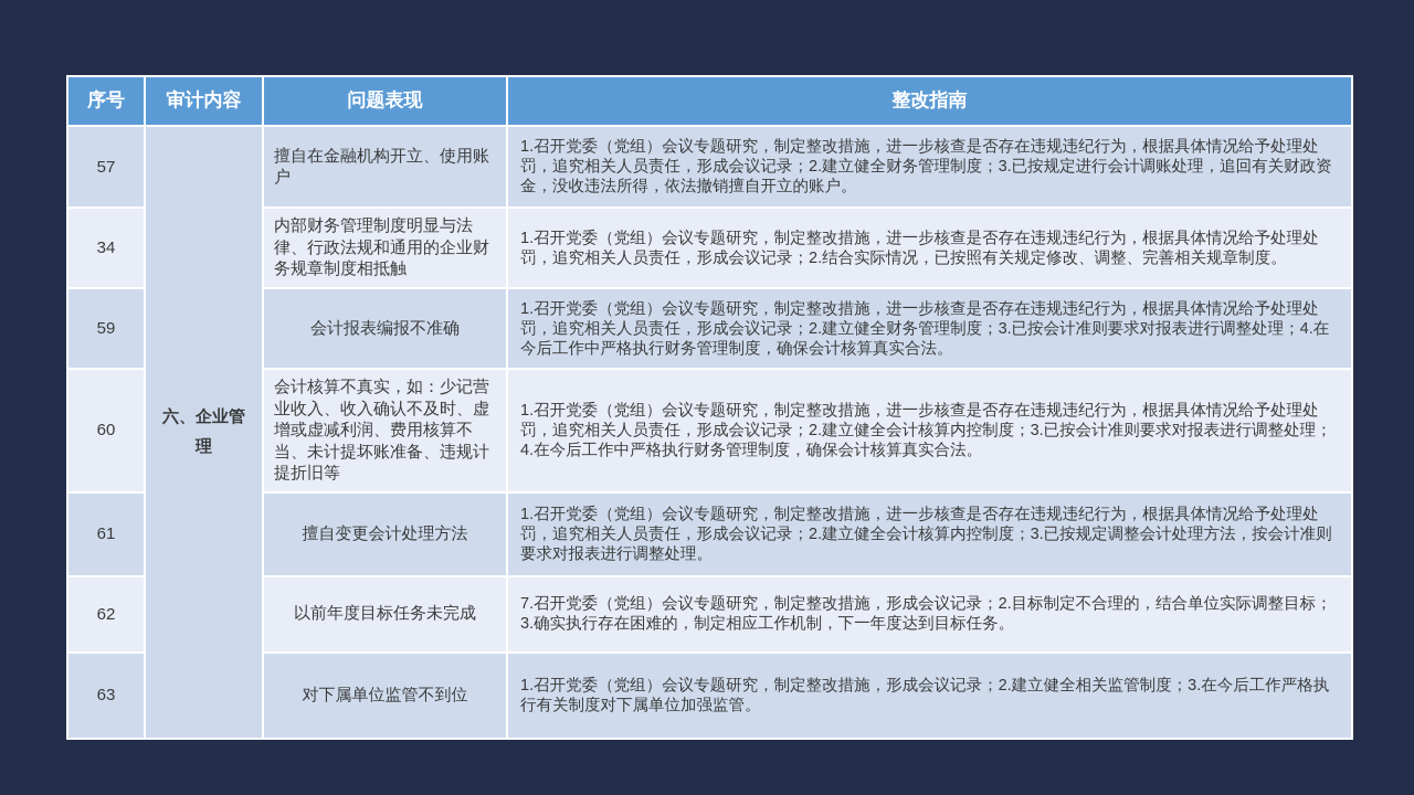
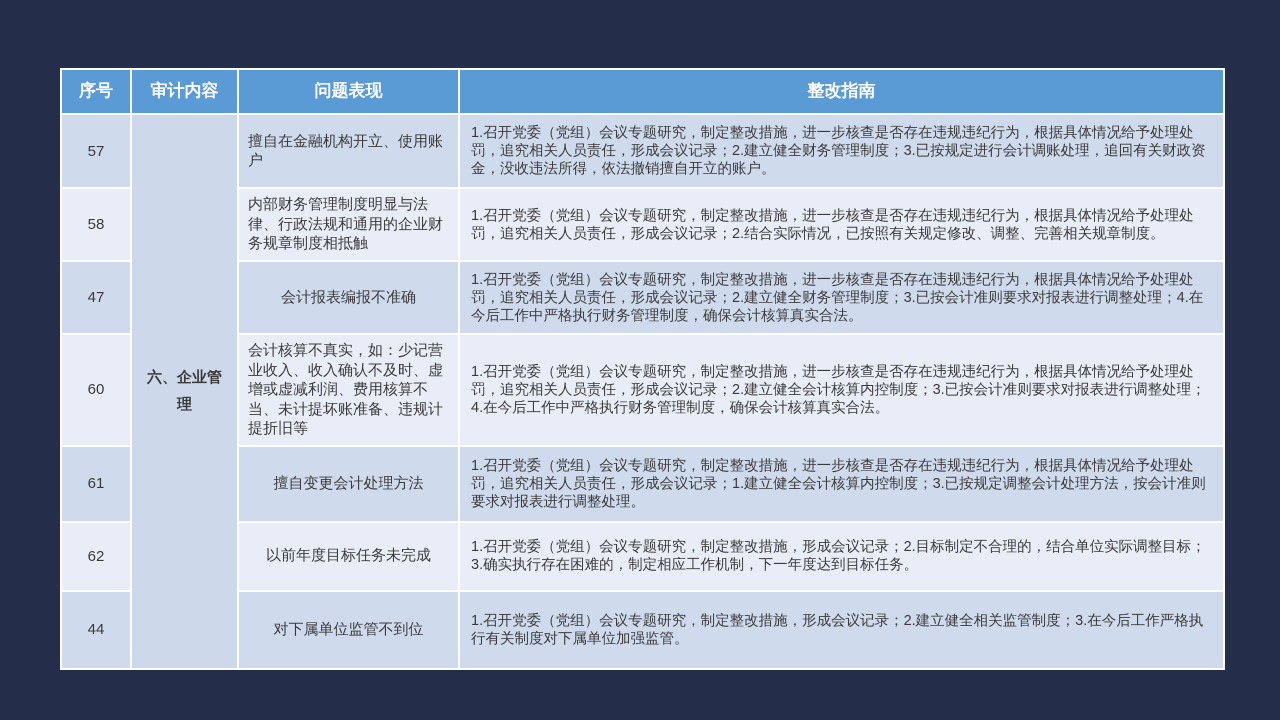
  序号	审计内容	问题表现	整改指南
  57	六、企业管理	擅自在金融机构开立、使用账户	1.召开党委（党组）会议专题研究，制定整改措施，进一步核查是否存在违规违纪行为，根据具体情况给予处理处罚，追究相关人员责任，形成会议记录；2.建立健全财务管理制度；3.已按规定进行会计调账处理，追回有关财政资金，没收违法所得，依法撤销擅自开立的账户。
- 34	内部财务管理制度明显与法律、行政法规和通用的企业财务规章制度相抵触	1.召开党委（党组）会议专题研究，制定整改措施，进一步核查是否存在违规违纪行为，根据具体情况给予处理处罚，追究相关人员责任，形成会议记录；2.结合实际情况，已按照有关规定修改、调整、完善相关规章制度。
+ 58	内部财务管理制度明显与法律、行政法规和通用的企业财务规章制度相抵触	1.召开党委（党组）会议专题研究，制定整改措施，进一步核查是否存在违规违纪行为，根据具体情况给予处理处罚，追究相关人员责任，形成会议记录；2.结合实际情况，已按照有关规定修改、调整、完善相关规章制度。
- 59	会计报表编报不准确	1.召开党委（党组）会议专题研究，制定整改措施，进一步核查是否存在违规违纪行为，根据具体情况给予处理处罚，追究相关人员责任，形成会议记录；2.建立健全财务管理制度；3.已按会计准则要求对报表进行调整处理；4.在今后工作中严格执行财务管理制度，确保会计核算真实合法。
+ 47	会计报表编报不准确	1.召开党委（党组）会议专题研究，制定整改措施，进一步核查是否存在违规违纪行为，根据具体情况给予处理处罚，追究相关人员责任，形成会议记录；2.建立健全财务管理制度；3.已按会计准则要求对报表进行调整处理；4.在今后工作中严格执行财务管理制度，确保会计核算真实合法。
  60	会计核算不真实，如：少记营业收入、收入确认不及时、虚增或虚减利润、费用核算不当、未计提坏账准备、违规计提折旧等	1.召开党委（党组）会议专题研究，制定整改措施，进一步核查是否存在违规违纪行为，根据具体情况给予处理处罚，追究相关人员责任，形成会议记录；2.建立健全会计核算内控制度；3.已按会计准则要求对报表进行调整处理；4.在今后工作中严格执行财务管理制度，确保会计核算真实合法。
- 61	擅自变更会计处理方法	1.召开党委（党组）会议专题研究，制定整改措施，进一步核查是否存在违规违纪行为，根据具体情况给予处理处罚，追究相关人员责任，形成会议记录；2.建立健全会计核算内控制度；3.已按规定调整会计处理方法，按会计准则要求对报表进行调整处理。
+ 61	擅自变更会计处理方法	1.召开党委（党组）会议专题研究，制定整改措施，进一步核查是否存在违规违纪行为，根据具体情况给予处理处罚，追究相关人员责任，形成会议记录；1.建立健全会计核算内控制度；3.已按规定调整会计处理方法，按会计准则要求对报表进行调整处理。
- 62	以前年度目标任务未完成	7.召开党委（党组）会议专题研究，制定整改措施，形成会议记录；2.目标制定不合理的，结合单位实际调整目标；3.确实执行存在困难的，制定相应工作机制，下一年度达到目标任务。
+ 62	以前年度目标任务未完成	1.召开党委（党组）会议专题研究，制定整改措施，形成会议记录；2.目标制定不合理的，结合单位实际调整目标；3.确实执行存在困难的，制定相应工作机制，下一年度达到目标任务。
- 63	对下属单位监管不到位	1.召开党委（党组）会议专题研究，制定整改措施，形成会议记录；2.建立健全相关监管制度；3.在今后工作严格执行有关制度对下属单位加强监管。
+ 44	对下属单位监管不到位	1.召开党委（党组）会议专题研究，制定整改措施，形成会议记录；2.建立健全相关监管制度；3.在今后工作严格执行有关制度对下属单位加强监管。
